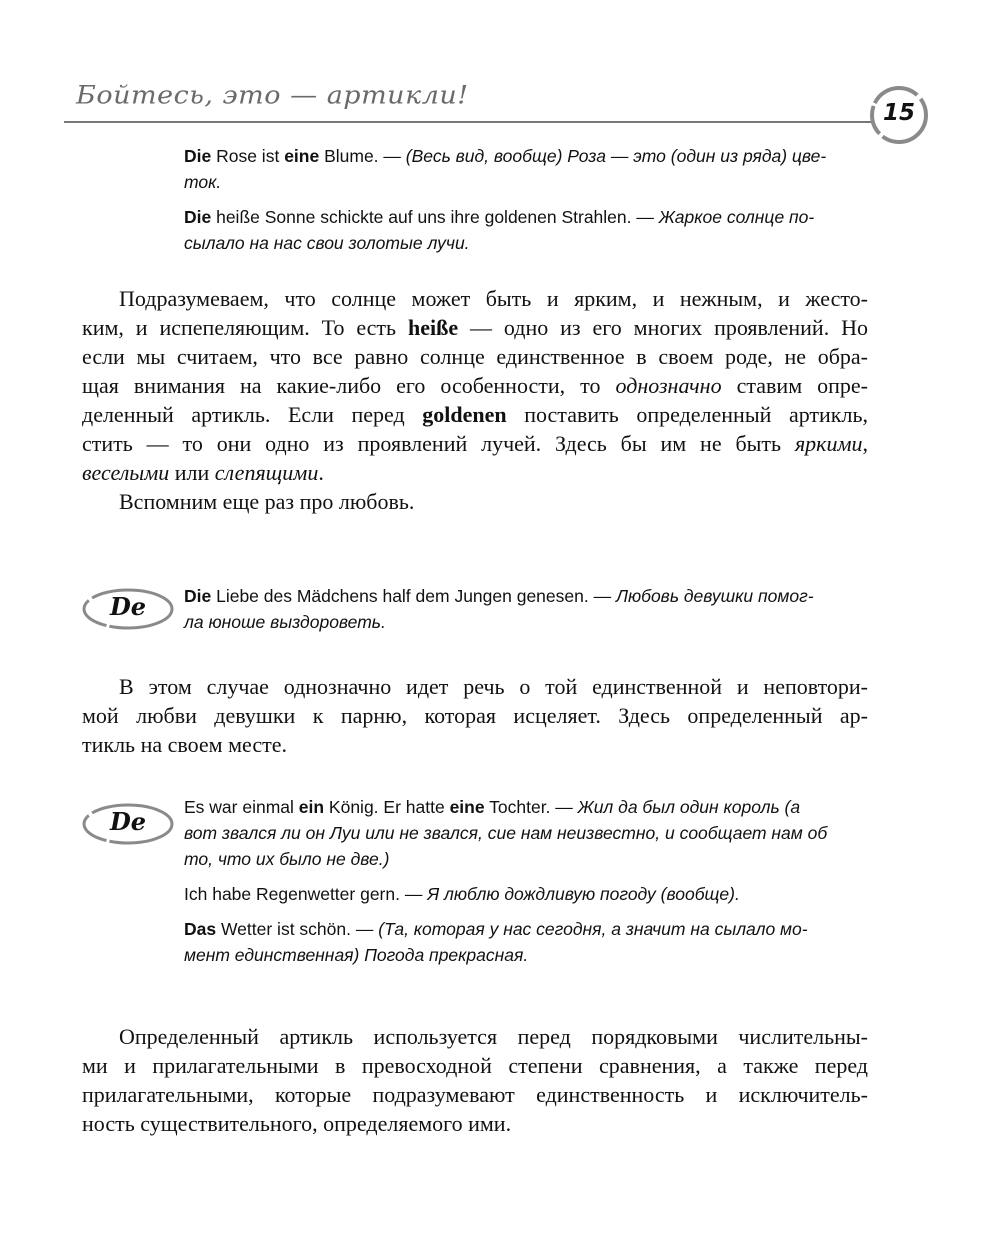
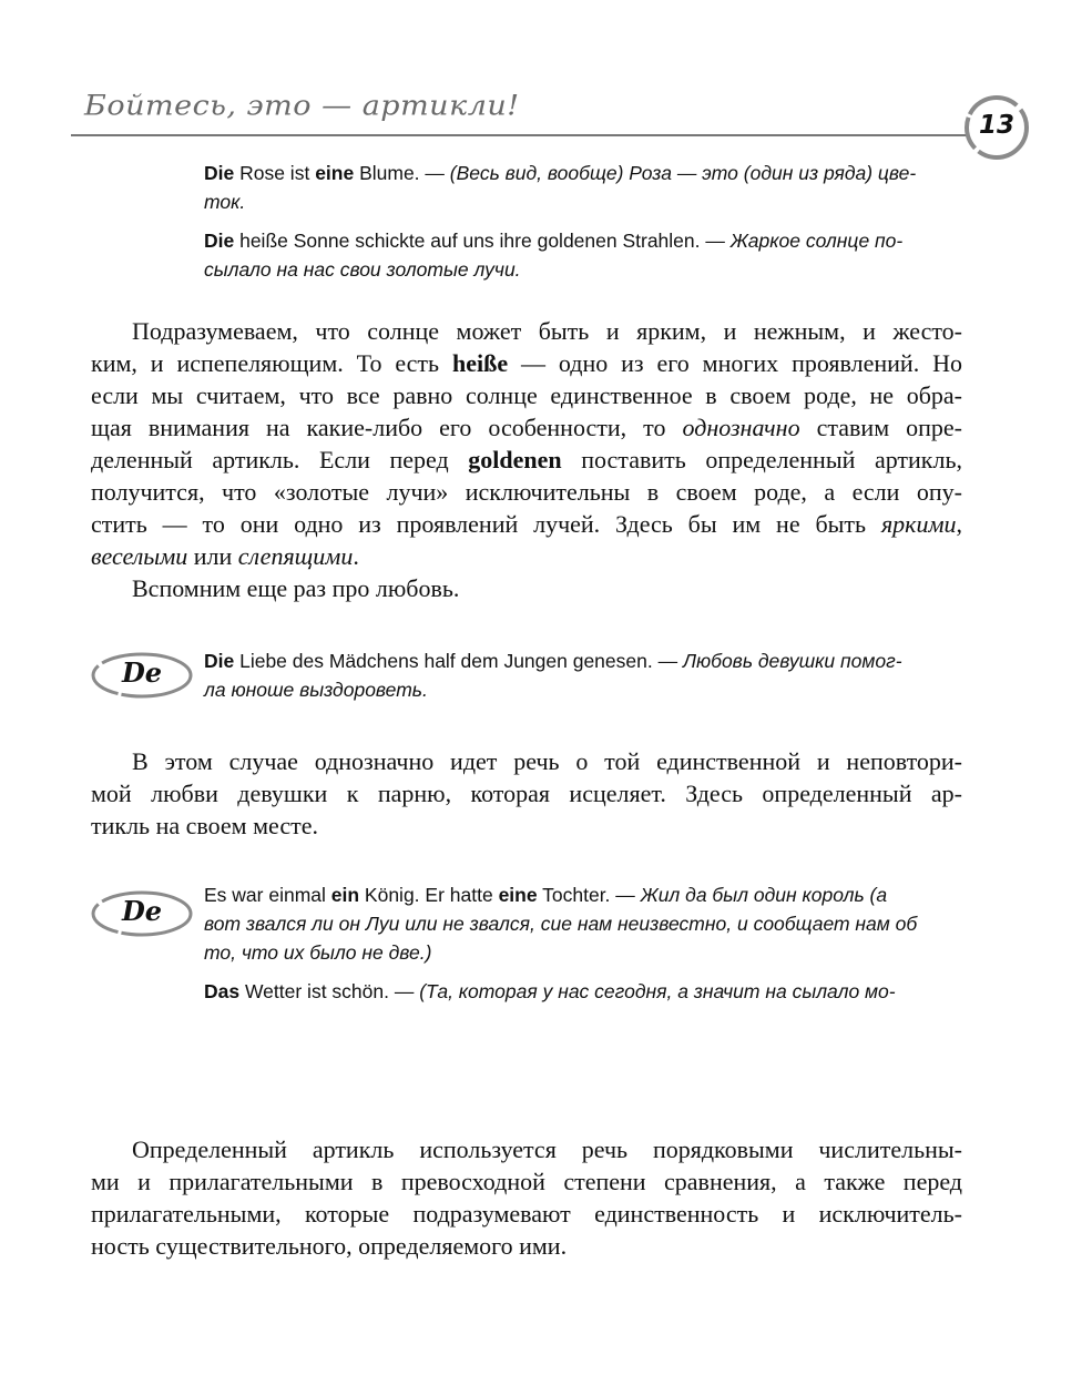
  Бойтесь, это — артикли!
- 15
+ 13
  Die Rose ist eine Blume. — (Весь вид, вообще) Роза — это (один из ряда) цве-
  ток.
  Die heiße Sonne schickte auf uns ihre goldenen Strahlen. — Жаркое солнце по-
  сылало на нас свои золотые лучи.
  Подразумеваем, что солнце может быть и ярким, и нежным, и жесто-
  ким, и испепеляющим. То есть heiße — одно из его многих проявлений. Но
  если мы считаем, что все равно солнце единственное в своем роде, не обра-
  щая внимания на какие-либо его особенности, то однозначно ставим опре-
  деленный артикль. Если перед goldenen поставить определенный артикль,
+ получится, что «золотые лучи» исключительны в своем роде, а если опу-
  стить — то они одно из проявлений лучей. Здесь бы им не быть яркими,
  веселыми или слепящими.
  Вспомним еще раз про любовь.
  De
  Die Liebe des Mädchens half dem Jungen genesen. — Любовь девушки помог-
  ла юноше выздороветь.
  В этом случае однозначно идет речь о той единственной и неповтори-
  мой любви девушки к парню, которая исцеляет. Здесь определенный ар-
  тикль на своем месте.
  De
  Es war einmal ein König. Er hatte eine Tochter. — Жил да был один король (а
  вот звался ли он Луи или не звался, сие нам неизвестно, и сообщает нам об
  то, что их было не две.)
- Ich habe Regenwetter gern. — Я люблю дождливую погоду (вообще).
  Das Wetter ist schön. — (Та, которая у нас сегодня, а значит на сылало мо-
- мент единственная) Погода прекрасная.
- Определенный артикль используется перед порядковыми числительны-
+ Определенный артикль используется речь порядковыми числительны-
  ми и прилагательными в превосходной степени сравнения, а также перед
  прилагательными, которые подразумевают единственность и исключитель-
  ность существительного, определяемого ими.
